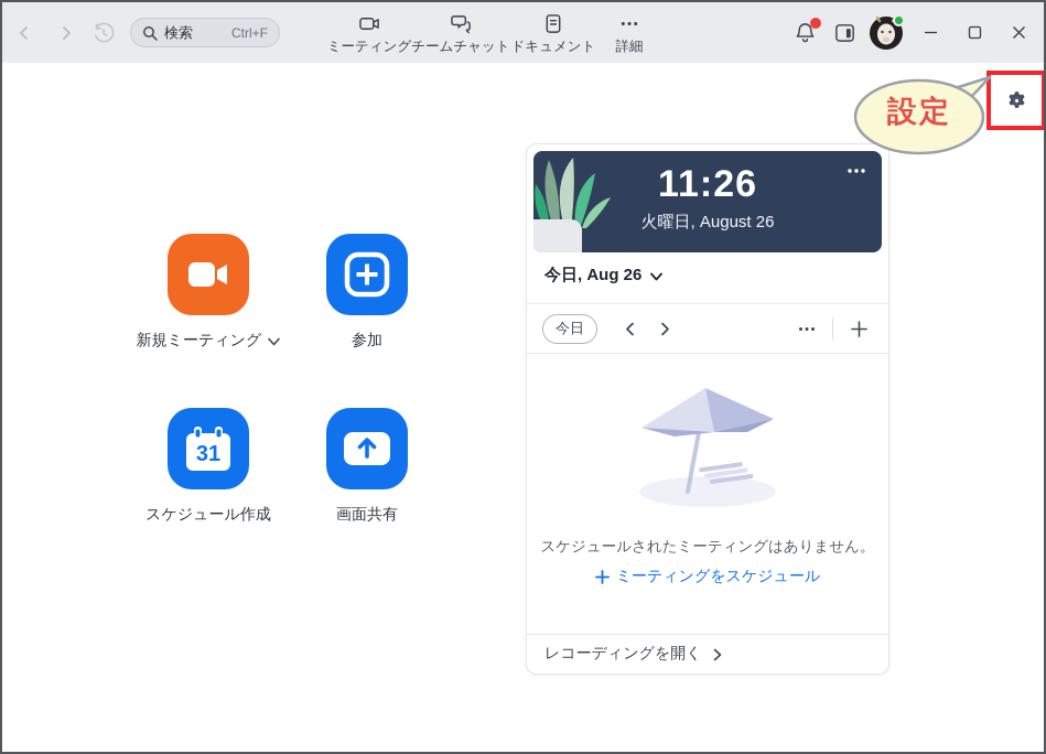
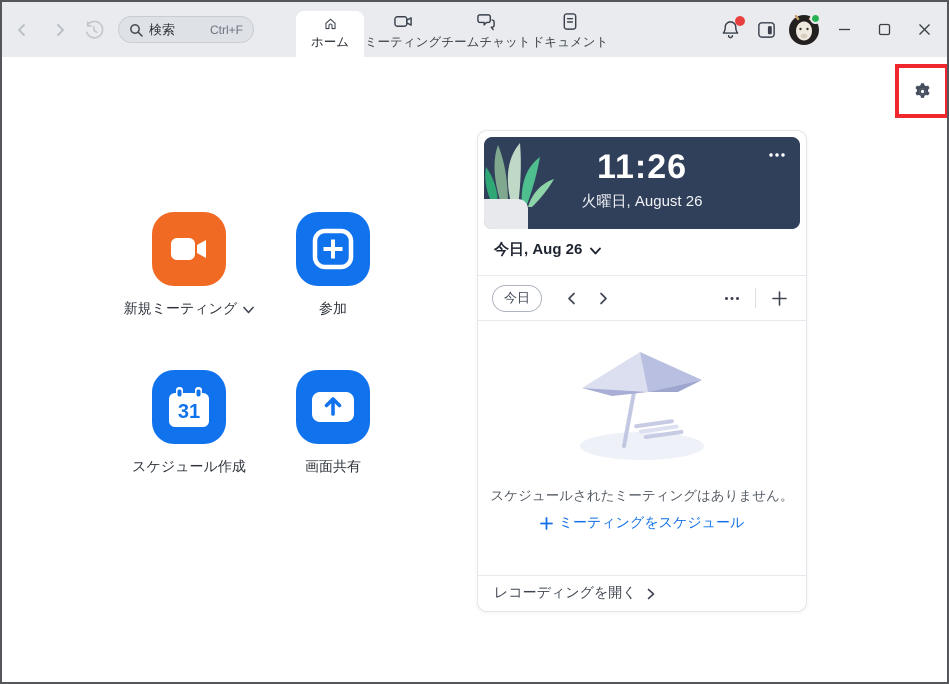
  検索
  Ctrl+F
+ ホーム
  ミーティング
  チームチャット
  ドキュメント
- 詳細
- 設定
  新規ミーティング
  参加
  31
  スケジュール作成
  画面共有
  11:26
  火曜日, August 26
  今日, Aug 26
  今日
  スケジュールされたミーティングはありません。
  ミーティングをスケジュール
  レコーディングを開く
